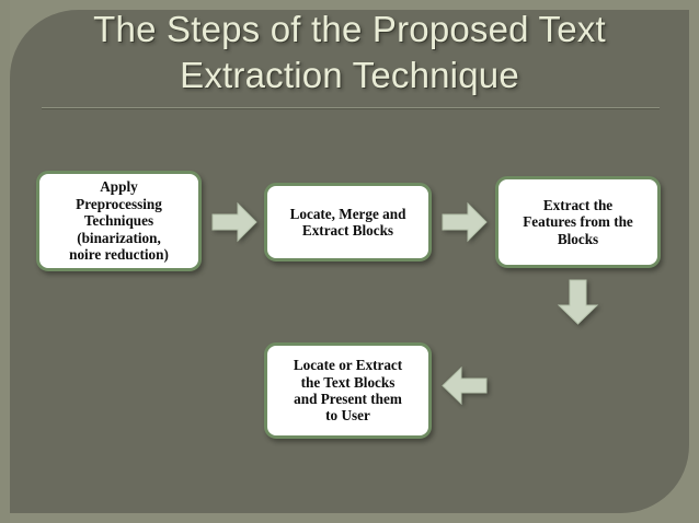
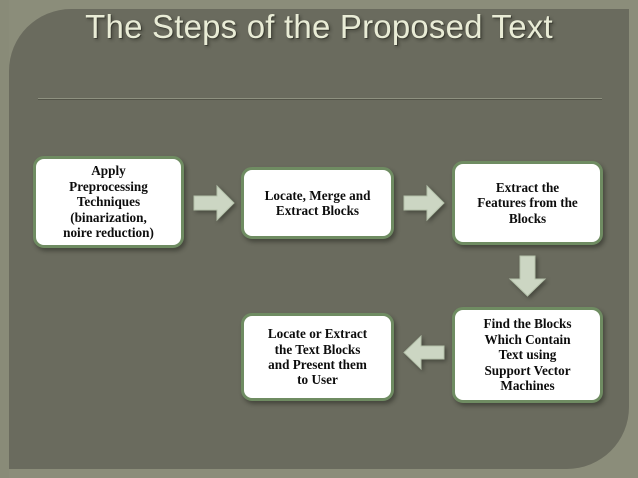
  The Steps of the Proposed Text
- Extraction Technique
  Apply
  Preprocessing
  Techniques
  (binarization,
  noire reduction)
  Locate, Merge and
  Extract Blocks
  Extract the
  Features from the
  Blocks
+ Find the Blocks
+ Which Contain
+ Text using
+ Support Vector
+ Machines
  Locate or Extract
  the Text Blocks
  and Present them
  to User
